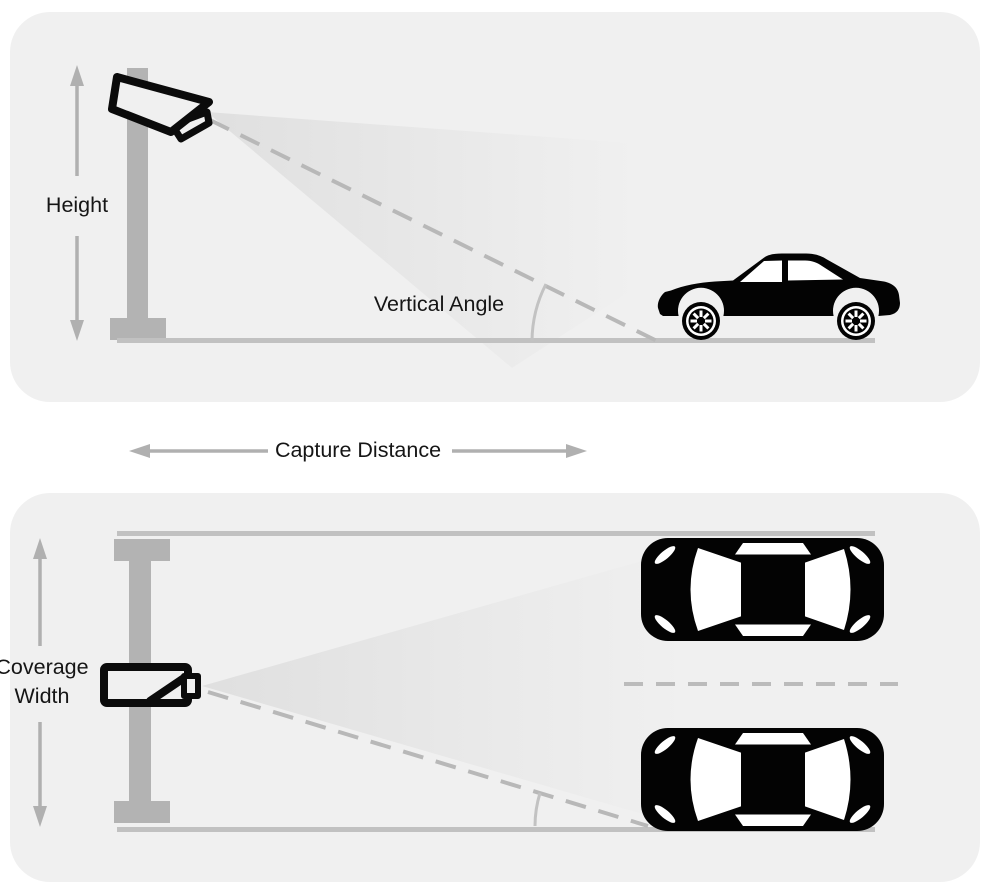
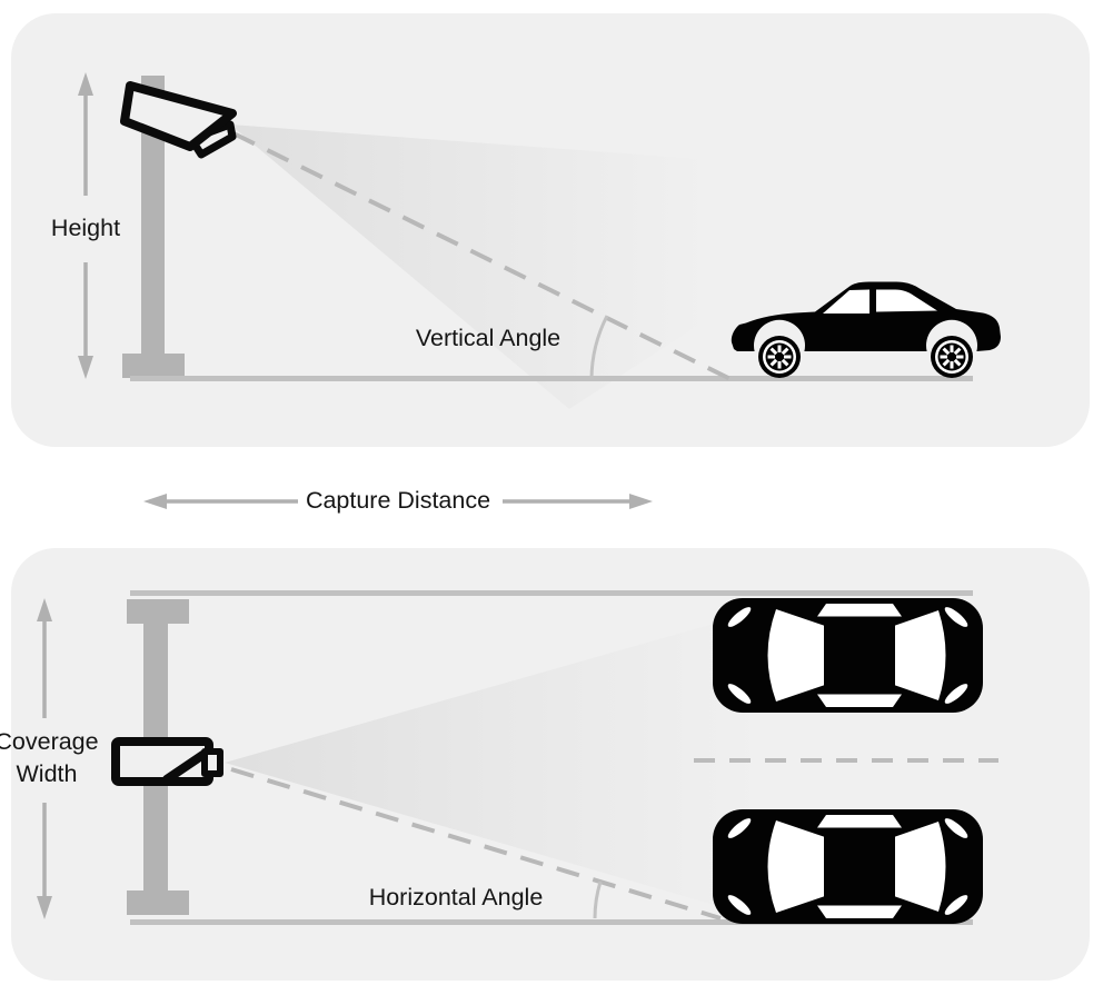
  Height
  Vertical Angle
  Capture Distance
  Coverage
  Width
+ Horizontal Angle
